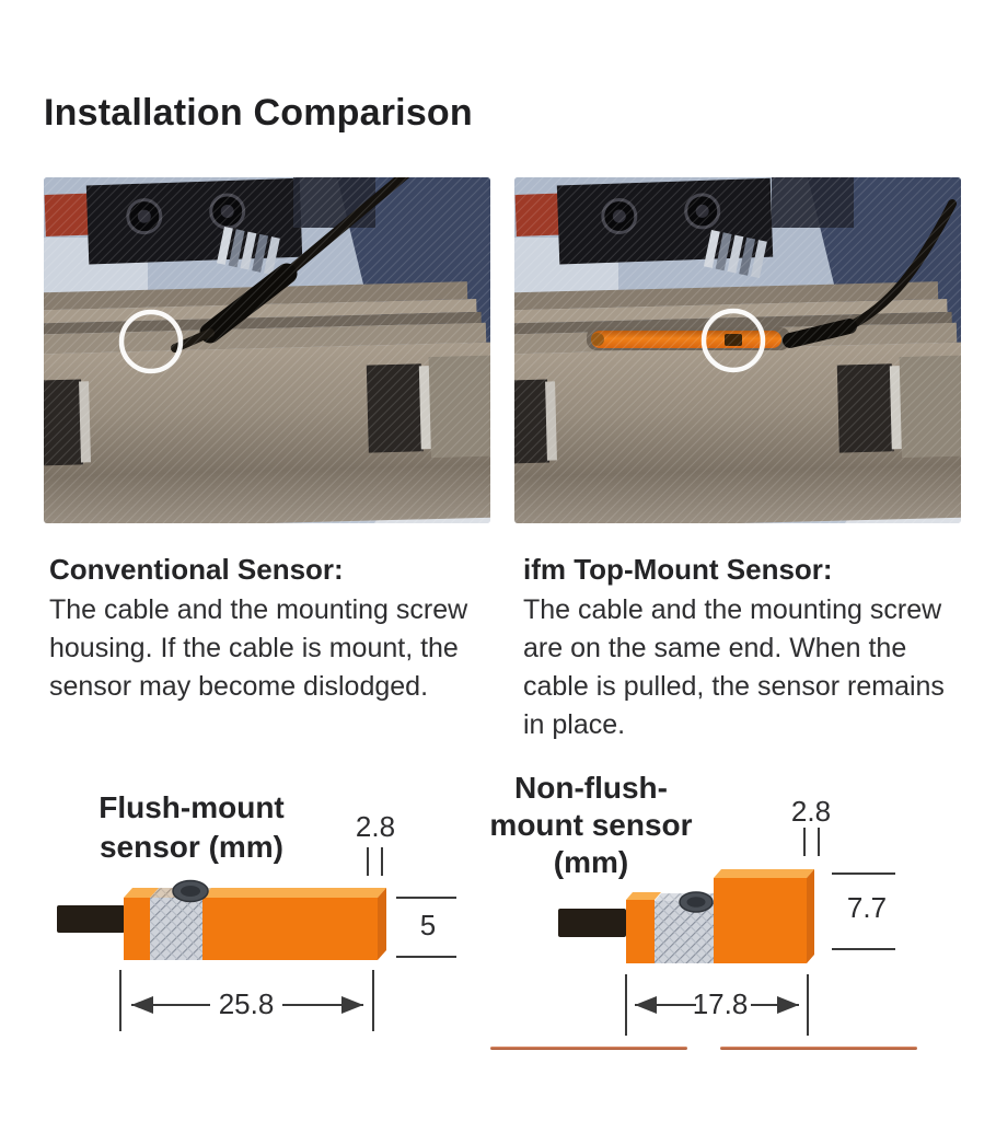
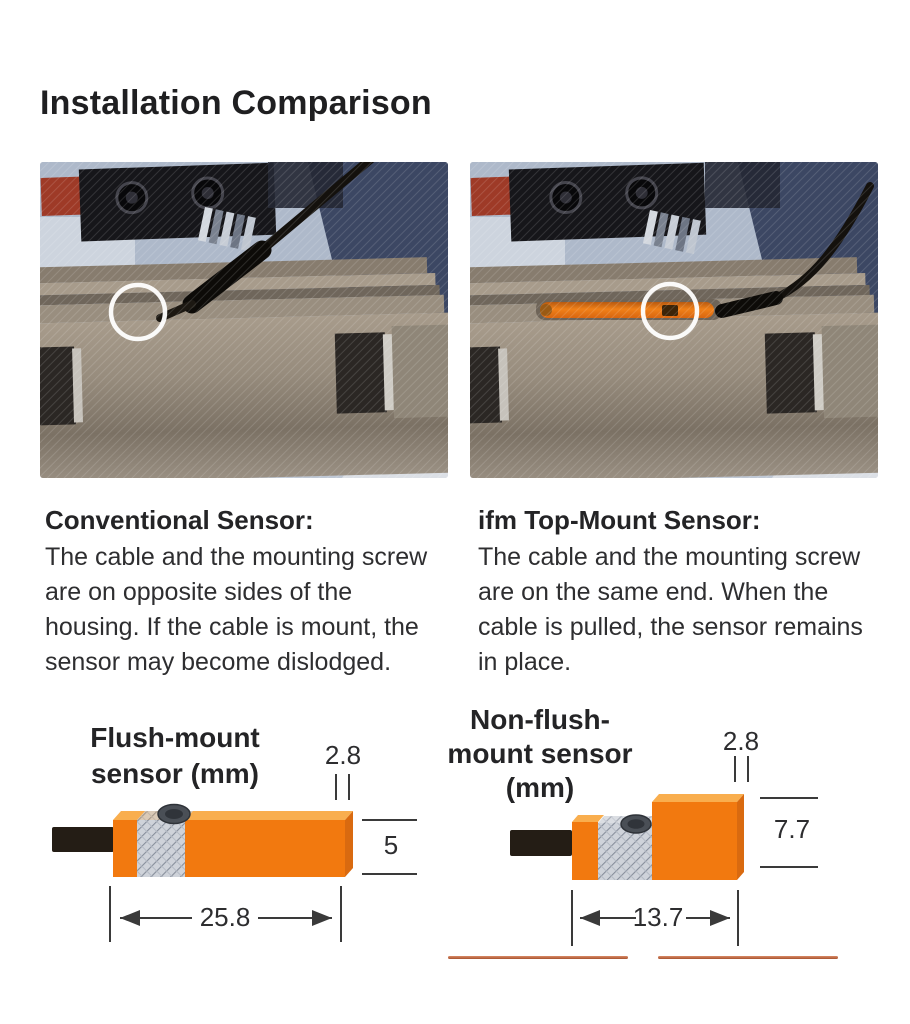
  Installation Comparison
  Conventional Sensor:
  The cable and the mounting screw
+ are on opposite sides of the
  housing. If the cable is mount, the
  sensor may become dislodged.
  ifm Top-Mount Sensor:
  The cable and the mounting screw
  are on the same end. When the
  cable is pulled, the sensor remains
  in place.
  Flush-mount
  sensor (mm)
  2.8
  5
  25.8
  Non-flush-
  mount sensor
  (mm)
  2.8
  7.7
- 17.8
+ 13.7
